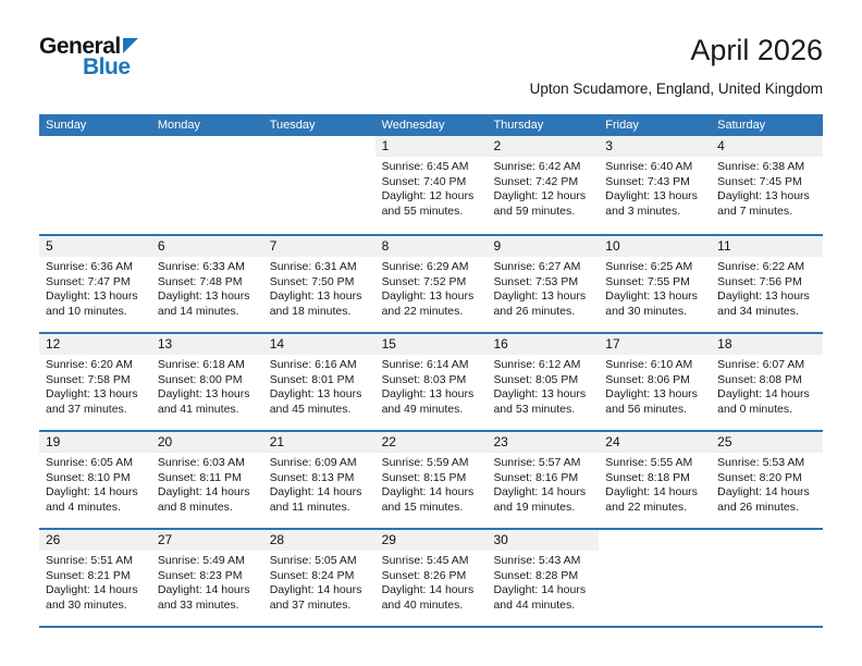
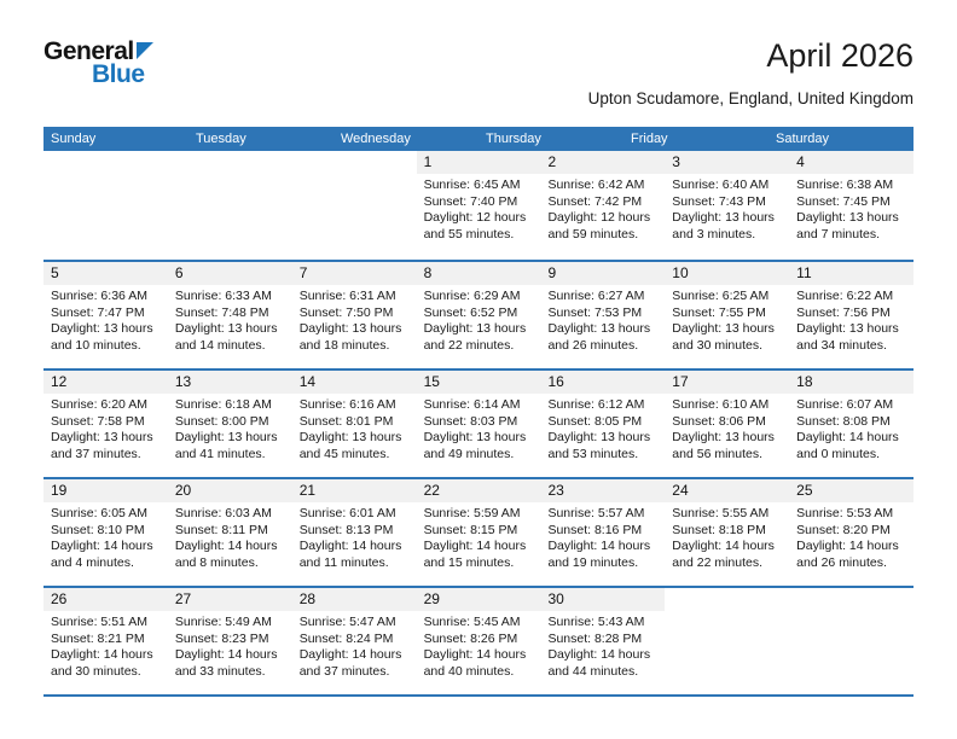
  General
  Blue
  April 2026
  Upton Scudamore, England, United Kingdom
  Sunday
- Monday
  Tuesday
  Wednesday
  Thursday
  Friday
  Saturday
  1
  Sunrise: 6:45 AM
  Sunset: 7:40 PM
  Daylight: 12 hours
  and 55 minutes.
  2
  Sunrise: 6:42 AM
  Sunset: 7:42 PM
  Daylight: 12 hours
  and 59 minutes.
  3
  Sunrise: 6:40 AM
  Sunset: 7:43 PM
  Daylight: 13 hours
  and 3 minutes.
  4
  Sunrise: 6:38 AM
  Sunset: 7:45 PM
  Daylight: 13 hours
  and 7 minutes.
  5
  Sunrise: 6:36 AM
  Sunset: 7:47 PM
  Daylight: 13 hours
  and 10 minutes.
  6
  Sunrise: 6:33 AM
  Sunset: 7:48 PM
  Daylight: 13 hours
  and 14 minutes.
  7
  Sunrise: 6:31 AM
  Sunset: 7:50 PM
  Daylight: 13 hours
  and 18 minutes.
  8
  Sunrise: 6:29 AM
- Sunset: 7:52 PM
+ Sunset: 6:52 PM
  Daylight: 13 hours
  and 22 minutes.
  9
  Sunrise: 6:27 AM
  Sunset: 7:53 PM
  Daylight: 13 hours
  and 26 minutes.
  10
  Sunrise: 6:25 AM
  Sunset: 7:55 PM
  Daylight: 13 hours
  and 30 minutes.
  11
  Sunrise: 6:22 AM
  Sunset: 7:56 PM
  Daylight: 13 hours
  and 34 minutes.
  12
  Sunrise: 6:20 AM
  Sunset: 7:58 PM
  Daylight: 13 hours
  and 37 minutes.
  13
  Sunrise: 6:18 AM
  Sunset: 8:00 PM
  Daylight: 13 hours
  and 41 minutes.
  14
  Sunrise: 6:16 AM
  Sunset: 8:01 PM
  Daylight: 13 hours
  and 45 minutes.
  15
  Sunrise: 6:14 AM
  Sunset: 8:03 PM
  Daylight: 13 hours
  and 49 minutes.
  16
  Sunrise: 6:12 AM
  Sunset: 8:05 PM
  Daylight: 13 hours
  and 53 minutes.
  17
  Sunrise: 6:10 AM
  Sunset: 8:06 PM
  Daylight: 13 hours
  and 56 minutes.
  18
  Sunrise: 6:07 AM
  Sunset: 8:08 PM
  Daylight: 14 hours
  and 0 minutes.
  19
  Sunrise: 6:05 AM
  Sunset: 8:10 PM
  Daylight: 14 hours
  and 4 minutes.
  20
  Sunrise: 6:03 AM
  Sunset: 8:11 PM
  Daylight: 14 hours
  and 8 minutes.
  21
- Sunrise: 6:09 AM
+ Sunrise: 6:01 AM
  Sunset: 8:13 PM
  Daylight: 14 hours
  and 11 minutes.
  22
  Sunrise: 5:59 AM
  Sunset: 8:15 PM
  Daylight: 14 hours
  and 15 minutes.
  23
  Sunrise: 5:57 AM
  Sunset: 8:16 PM
  Daylight: 14 hours
  and 19 minutes.
  24
  Sunrise: 5:55 AM
  Sunset: 8:18 PM
  Daylight: 14 hours
  and 22 minutes.
  25
  Sunrise: 5:53 AM
  Sunset: 8:20 PM
  Daylight: 14 hours
  and 26 minutes.
  26
  Sunrise: 5:51 AM
  Sunset: 8:21 PM
  Daylight: 14 hours
  and 30 minutes.
  27
  Sunrise: 5:49 AM
  Sunset: 8:23 PM
  Daylight: 14 hours
  and 33 minutes.
  28
- Sunrise: 5:05 AM
+ Sunrise: 5:47 AM
  Sunset: 8:24 PM
  Daylight: 14 hours
  and 37 minutes.
  29
  Sunrise: 5:45 AM
  Sunset: 8:26 PM
  Daylight: 14 hours
  and 40 minutes.
  30
  Sunrise: 5:43 AM
  Sunset: 8:28 PM
  Daylight: 14 hours
  and 44 minutes.
